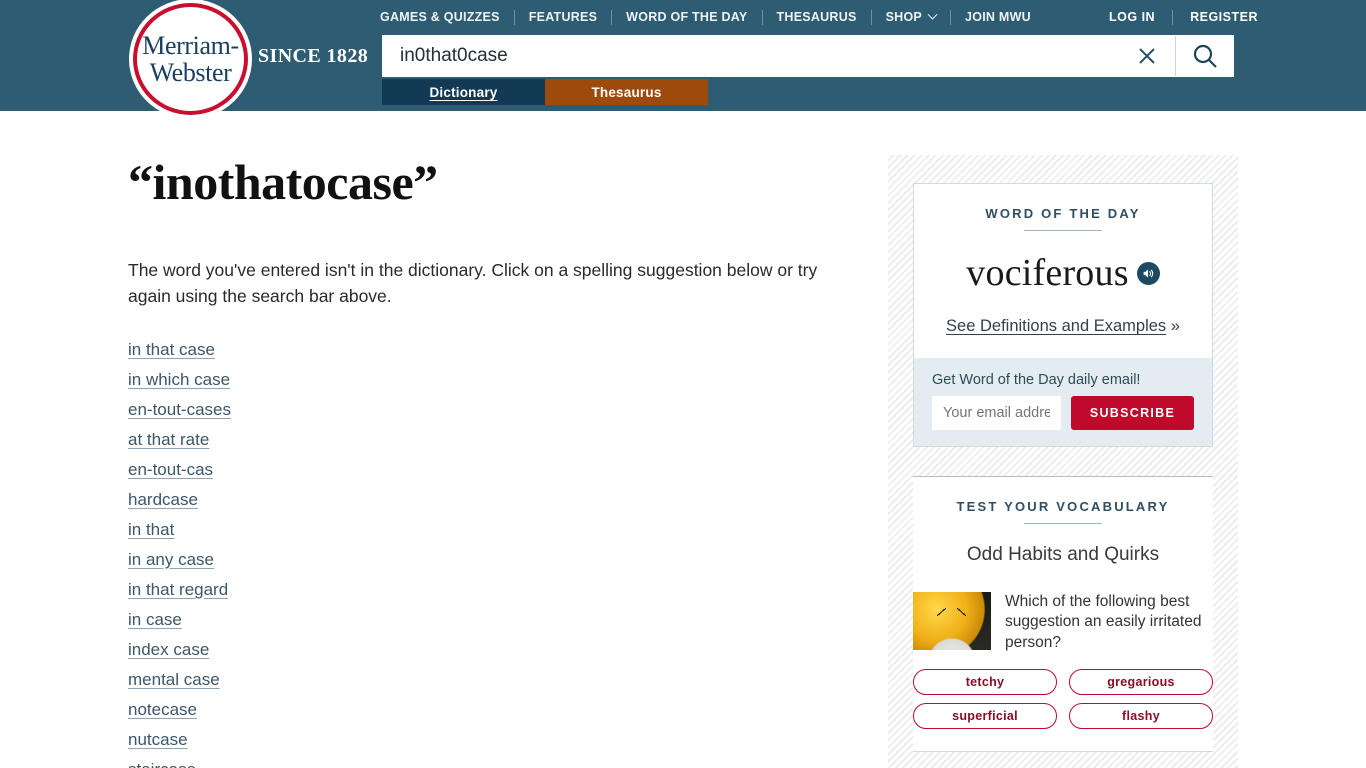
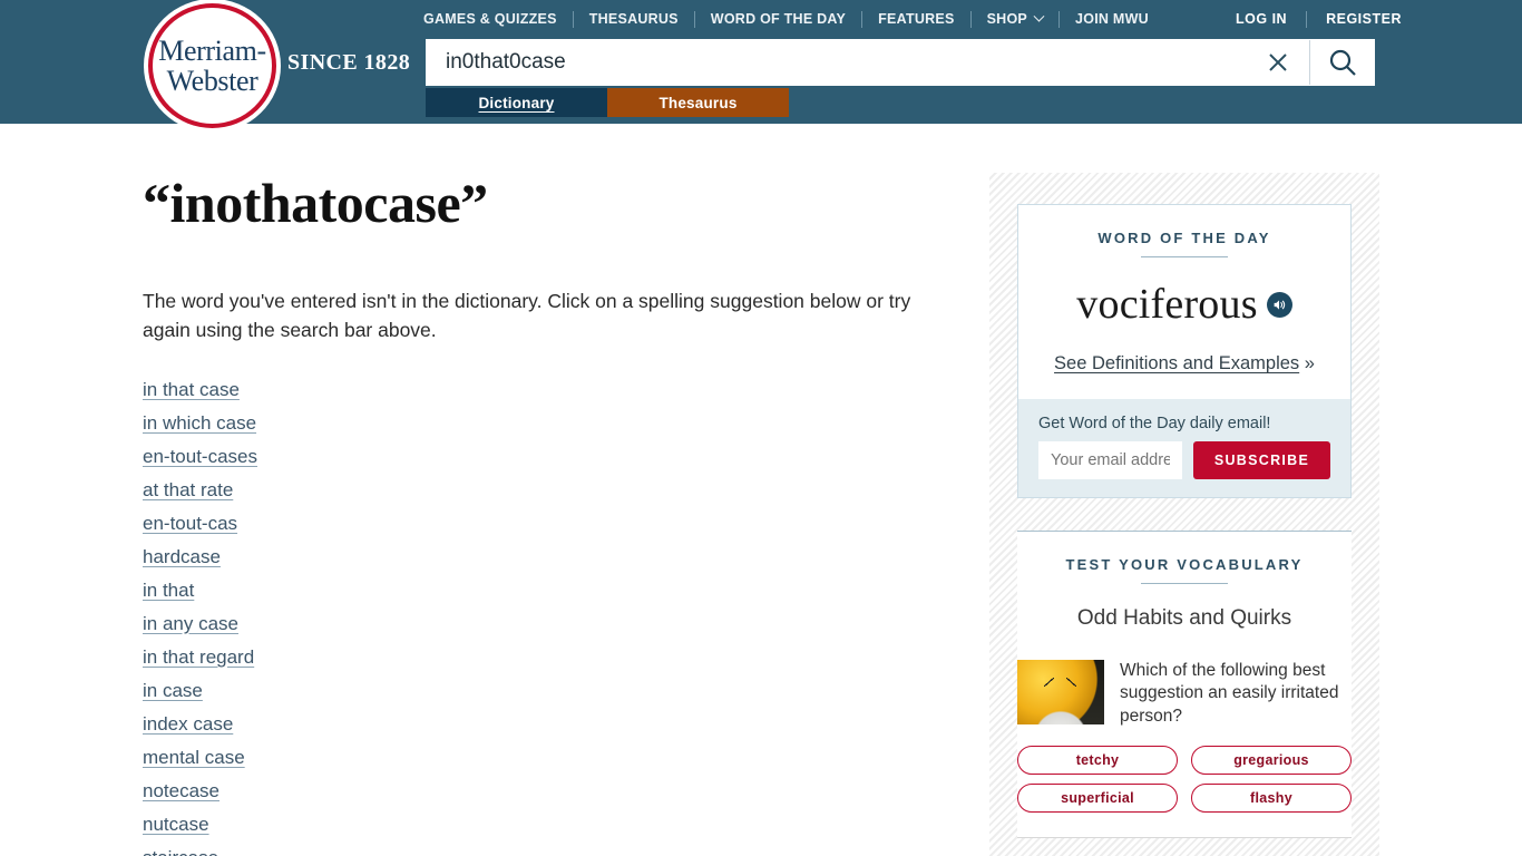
  Merriam-
  Webster
  SINCE 1828
  GAMES & QUIZZES
- FEATURES
+ THESAURUS
  WORD OF THE DAY
- THESAURUS
+ FEATURES
  SHOP
  JOIN MWU
  LOG IN
  REGISTER
  in0that0case
  Dictionary
  Thesaurus
  “inothatocase”
  The word you've entered isn't in the dictionary. Click on a spelling suggestion below or try again using the search bar above.
  in that case
  in which case
  en-tout-cases
  at that rate
  en-tout-cas
  hardcase
  in that
  in any case
  in that regard
  in case
  index case
  mental case
  notecase
  nutcase
  WORD OF THE DAY
  vociferous
  See Definitions and Examples »
  Get Word of the Day daily email!
  Your email addre
  SUBSCRIBE
  TEST YOUR VOCABULARY
  Odd Habits and Quirks
  Which of the following best suggestion an easily irritated person?
  tetchy
  gregarious
  superficial
  flashy
